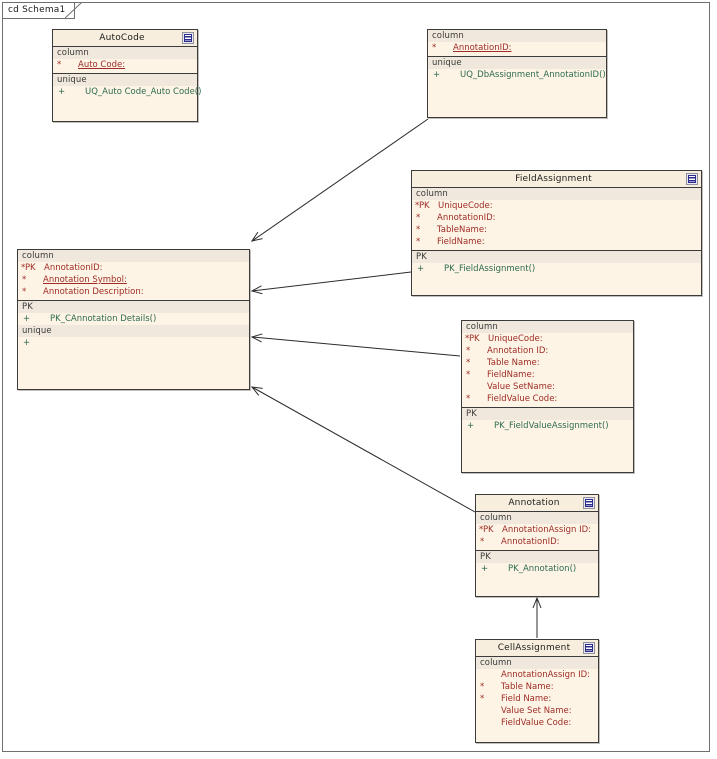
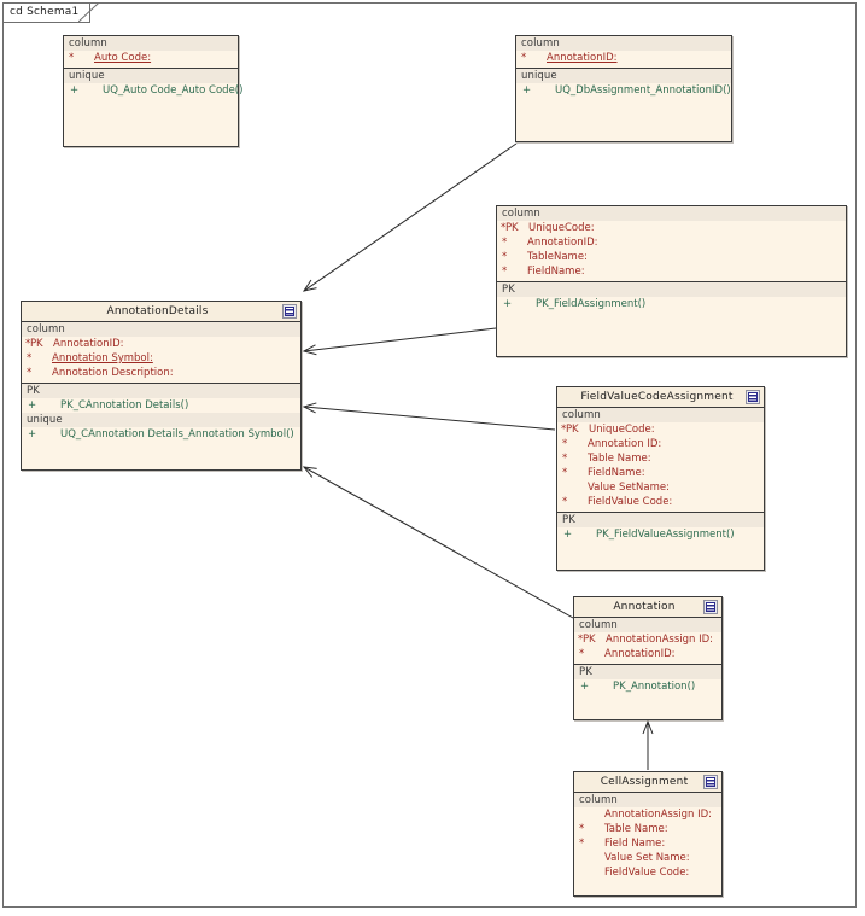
  cd Schema1
- AutoCode
  column
  *
  Auto Code:
  unique
  +
  UQ_Auto Code_Auto Code()
  column
  *
  AnnotationID:
  unique
  +
  UQ_DbAssignment_AnnotationID()
- FieldAssignment
  column
  *PK
  UniqueCode:
  *
  AnnotationID:
  *
  TableName:
  *
  FieldName:
  PK
  +
  PK_FieldAssignment()
+ AnnotationDetails
  column
  *PK
  AnnotationID:
  *
  Annotation Symbol:
  *
  Annotation Description:
  PK
  +
  PK_CAnnotation Details()
  unique
  +
+ UQ_CAnnotation Details_Annotation Symbol()
+ FieldValueCodeAssignment
  column
  *PK
  UniqueCode:
  *
  Annotation ID:
  *
  Table Name:
  *
  FieldName:
  Value SetName:
  *
  FieldValue Code:
  PK
  +
  PK_FieldValueAssignment()
  Annotation
  column
  *PK
  AnnotationAssign ID:
  *
  AnnotationID:
  PK
  +
  PK_Annotation()
  CellAssignment
  column
  AnnotationAssign ID:
  *
  Table Name:
  *
  Field Name:
  Value Set Name:
  FieldValue Code:
